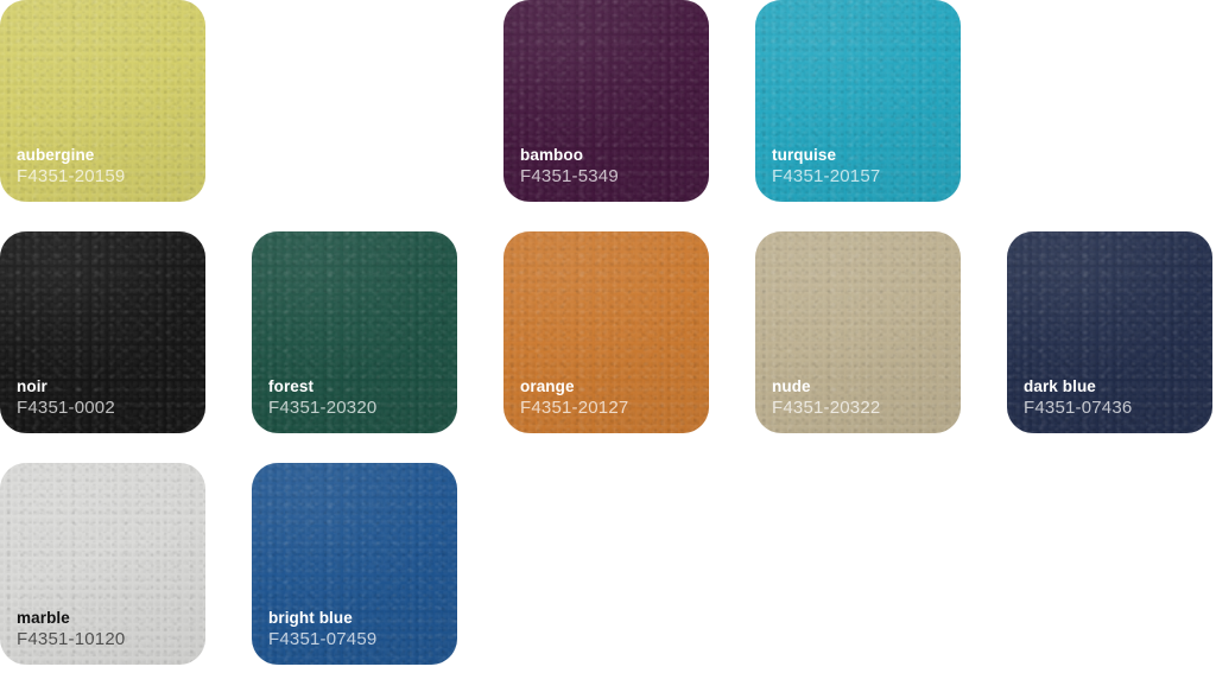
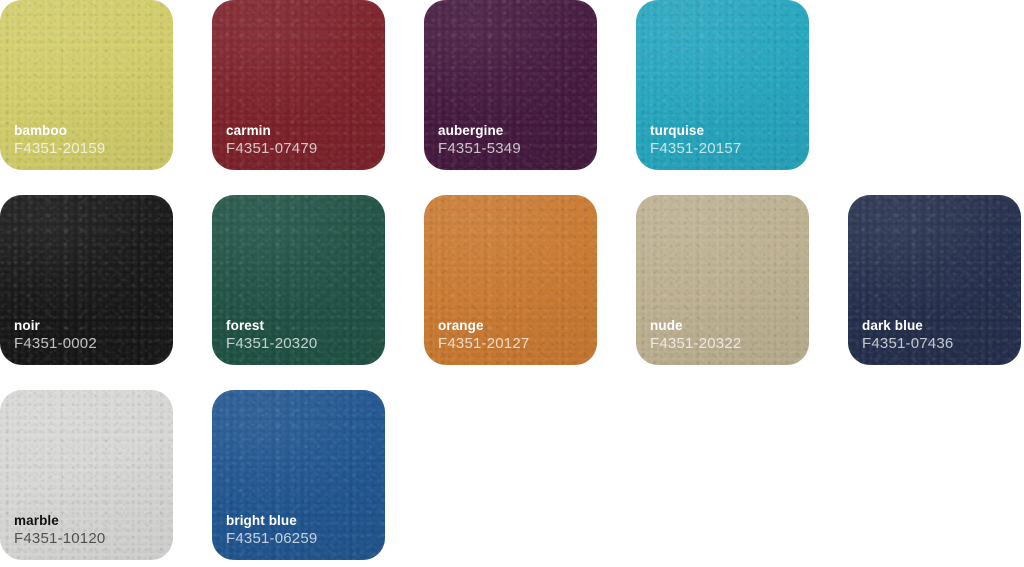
- aubergine
+ bamboo
  F4351-20159
+ carmin
+ F4351-07479
- bamboo
+ aubergine
  F4351-5349
  turquise
  F4351-20157
  noir
  F4351-0002
  forest
  F4351-20320
  orange
  F4351-20127
  nude
  F4351-20322
  dark blue
  F4351-07436
  marble
  F4351-10120
  bright blue
- F4351-07459
+ F4351-06259
